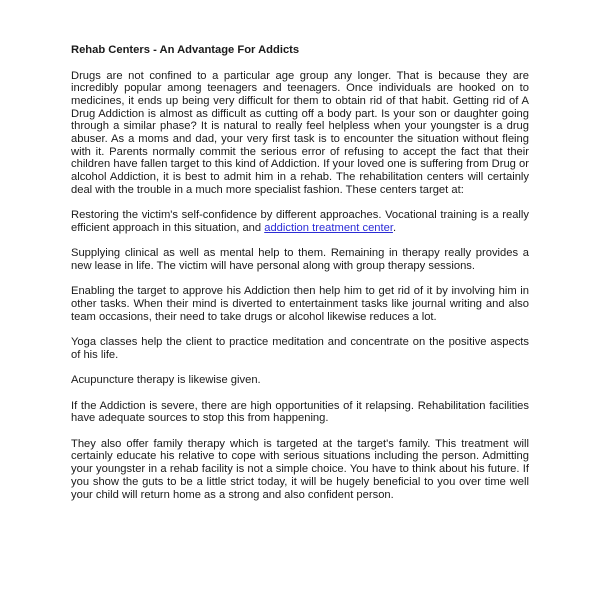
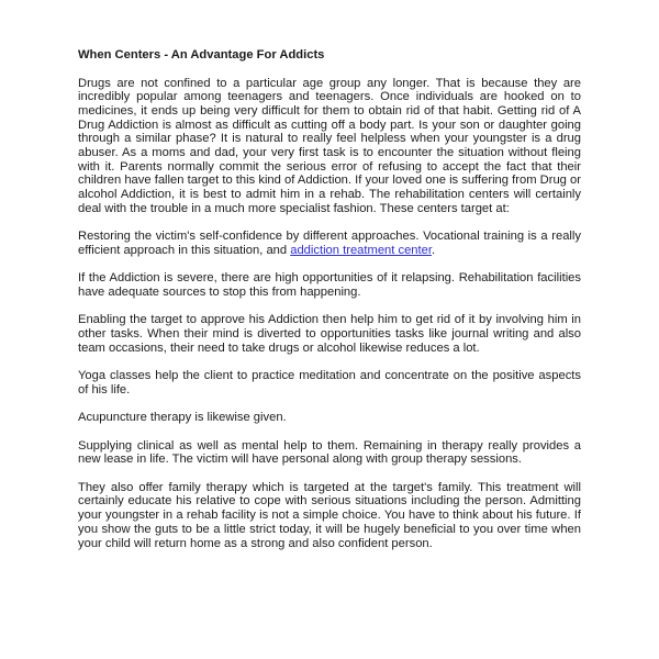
- Rehab Centers - An Advantage For Addicts
+ When Centers - An Advantage For Addicts
  Drugs are not confined to a particular age group any longer. That is because they are incredibly popular among teenagers and teenagers. Once individuals are hooked on to medicines, it ends up being very difficult for them to obtain rid of that habit. Getting rid of A Drug Addiction is almost as difficult as cutting off a body part. Is your son or daughter going through a similar phase? It is natural to really feel helpless when your youngster is a drug abuser. As a moms and dad, your very first task is to encounter the situation without fleing with it. Parents normally commit the serious error of refusing to accept the fact that their children have fallen target to this kind of Addiction. If your loved one is suffering from Drug or alcohol Addiction, it is best to admit him in a rehab. The rehabilitation centers will certainly deal with the trouble in a much more specialist fashion. These centers target at:
  Restoring the victim's self-confidence by different approaches. Vocational training is a really efficient approach in this situation, and addiction treatment center.
- Supplying clinical as well as mental help to them. Remaining in therapy really provides a new lease in life. The victim will have personal along with group therapy sessions.
+ If the Addiction is severe, there are high opportunities of it relapsing. Rehabilitation facilities have adequate sources to stop this from happening.
- Enabling the target to approve his Addiction then help him to get rid of it by involving him in other tasks. When their mind is diverted to entertainment tasks like journal writing and also team occasions, their need to take drugs or alcohol likewise reduces a lot.
+ Enabling the target to approve his Addiction then help him to get rid of it by involving him in other tasks. When their mind is diverted to opportunities tasks like journal writing and also team occasions, their need to take drugs or alcohol likewise reduces a lot.
  Yoga classes help the client to practice meditation and concentrate on the positive aspects of his life.
  Acupuncture therapy is likewise given.
- If the Addiction is severe, there are high opportunities of it relapsing. Rehabilitation facilities have adequate sources to stop this from happening.
+ Supplying clinical as well as mental help to them. Remaining in therapy really provides a new lease in life. The victim will have personal along with group therapy sessions.
- They also offer family therapy which is targeted at the target's family. This treatment will certainly educate his relative to cope with serious situations including the person. Admitting your youngster in a rehab facility is not a simple choice. You have to think about his future. If you show the guts to be a little strict today, it will be hugely beneficial to you over time well your child will return home as a strong and also confident person.
+ They also offer family therapy which is targeted at the target's family. This treatment will certainly educate his relative to cope with serious situations including the person. Admitting your youngster in a rehab facility is not a simple choice. You have to think about his future. If you show the guts to be a little strict today, it will be hugely beneficial to you over time when your child will return home as a strong and also confident person.
